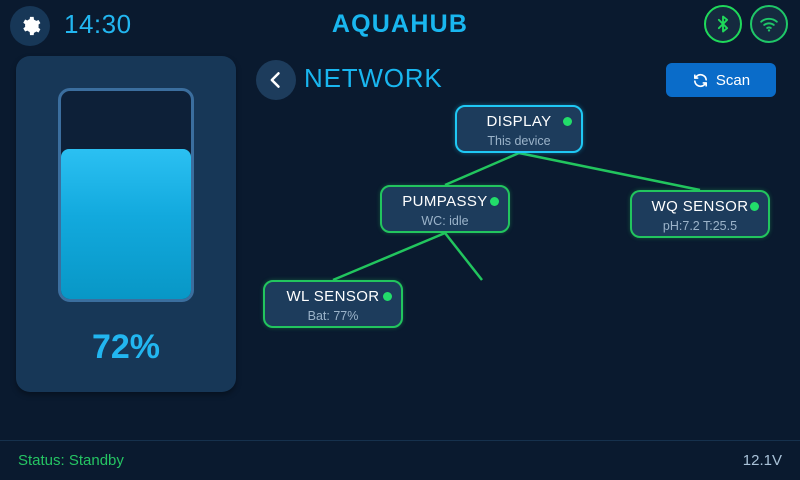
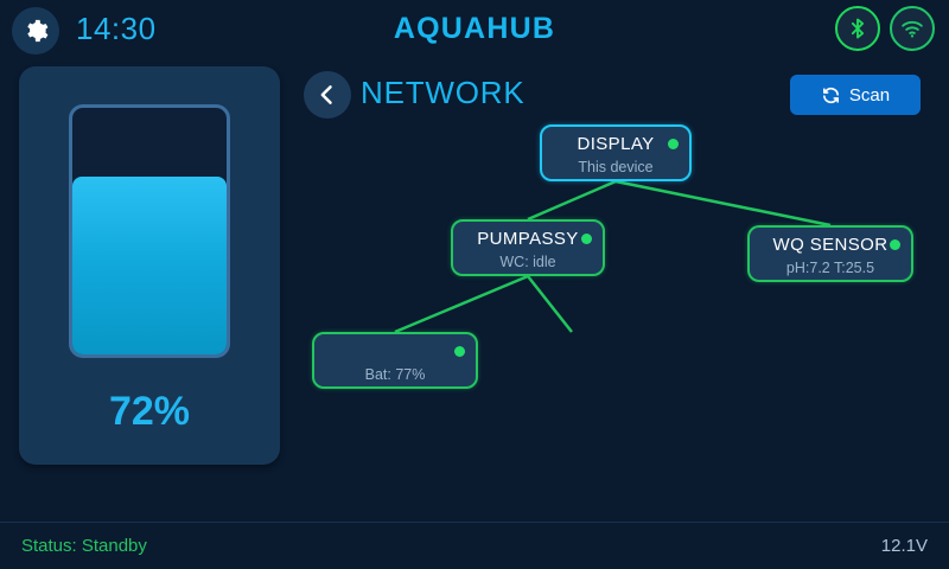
  14:30
  AQUAHUB
  72%
  NETWORK
  Scan
  DISPLAY
  This device
  PUMPASSY
  WC: idle
  WQ SENSOR
  pH:7.2 T:25.5
- WL SENSOR
  Bat: 77%
  Status: Standby
  12.1V
